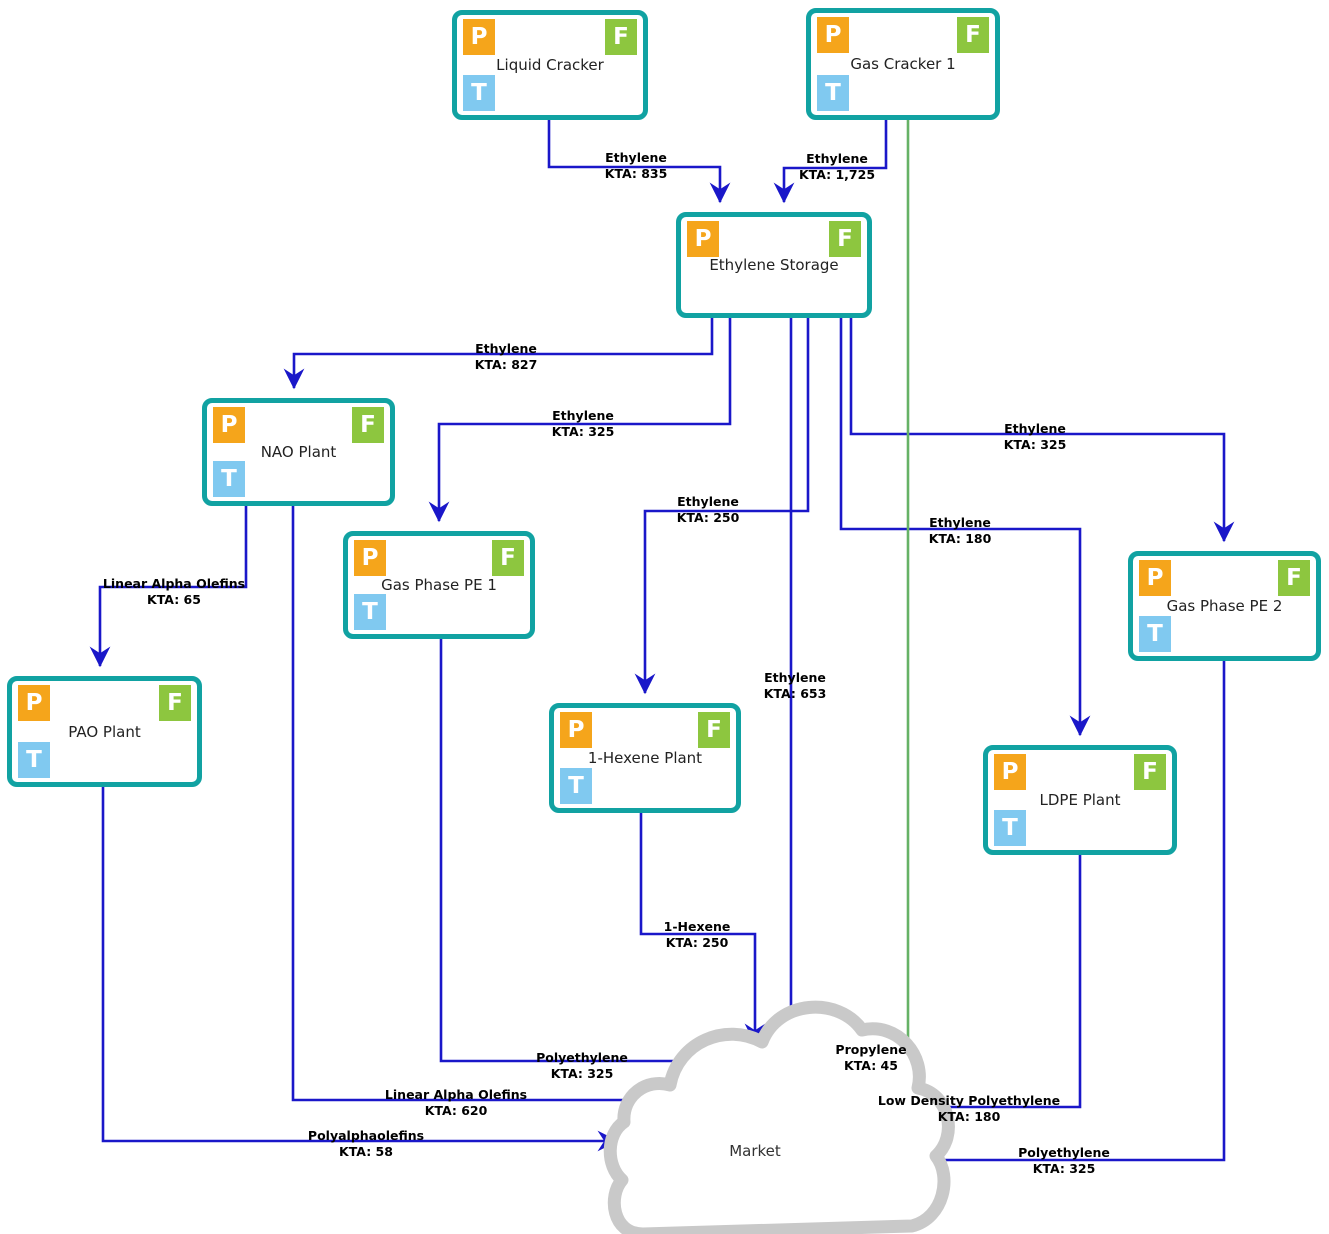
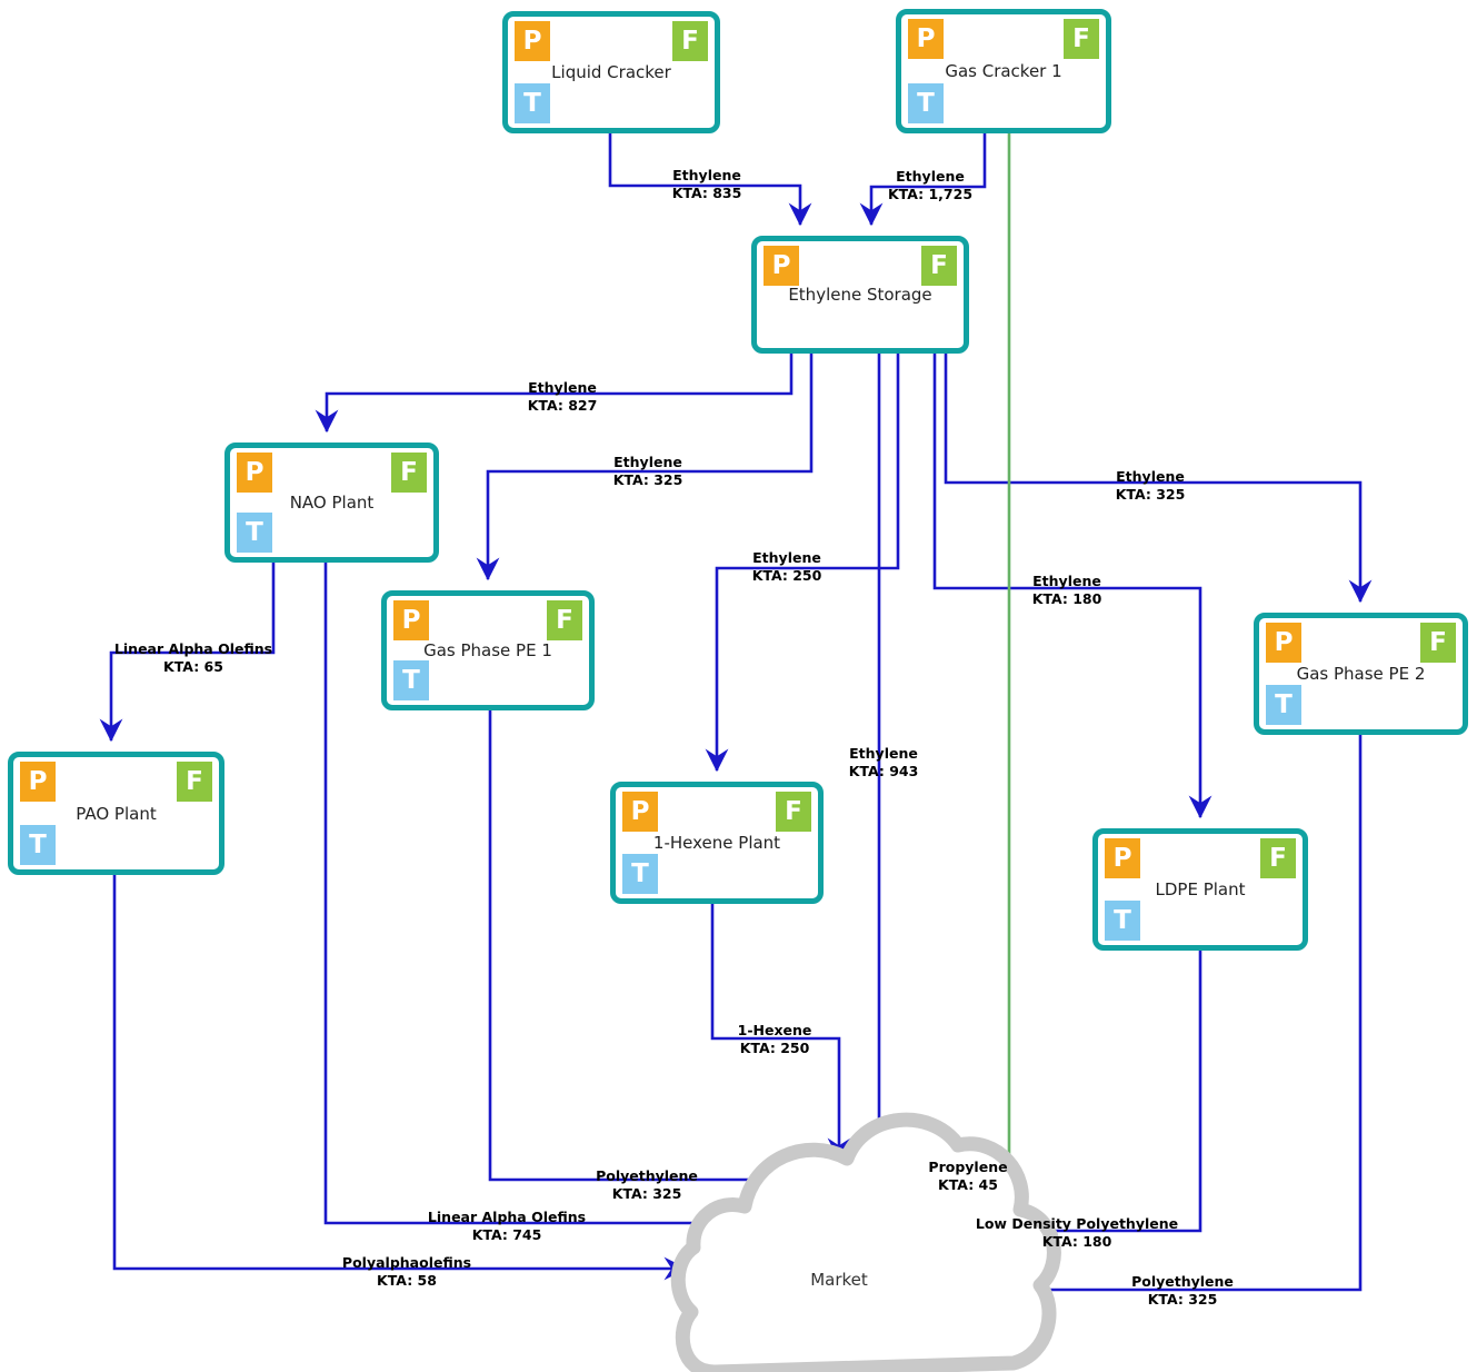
  P
  F
  T
  Liquid Cracker
  P
  F
  T
  Gas Cracker 1
  P
  F
  Ethylene Storage
  P
  F
  T
  NAO Plant
  P
  F
  T
  Gas Phase PE 1
  P
  F
  T
  PAO Plant
  P
  F
  T
  Gas Phase PE 2
  P
  F
  T
  1-Hexene Plant
  P
  F
  T
  LDPE Plant
  Market
  Ethylene
  KTA: 835
  Ethylene
  KTA: 1,725
  Ethylene
  KTA: 827
  Ethylene
  KTA: 325
  Ethylene
  KTA: 325
  Ethylene
  KTA: 250
  Ethylene
  KTA: 180
  Linear Alpha Olefins
  KTA: 65
  Ethylene
- KTA: 653
+ KTA: 943
  1-Hexene
  KTA: 250
  Polyethylene
  KTA: 325
  Propylene
  KTA: 45
  Linear Alpha Olefins
- KTA: 620
+ KTA: 745
  Low Density Polyethylene
  KTA: 180
  Polyalphaolefins
  KTA: 58
  Polyethylene
  KTA: 325
